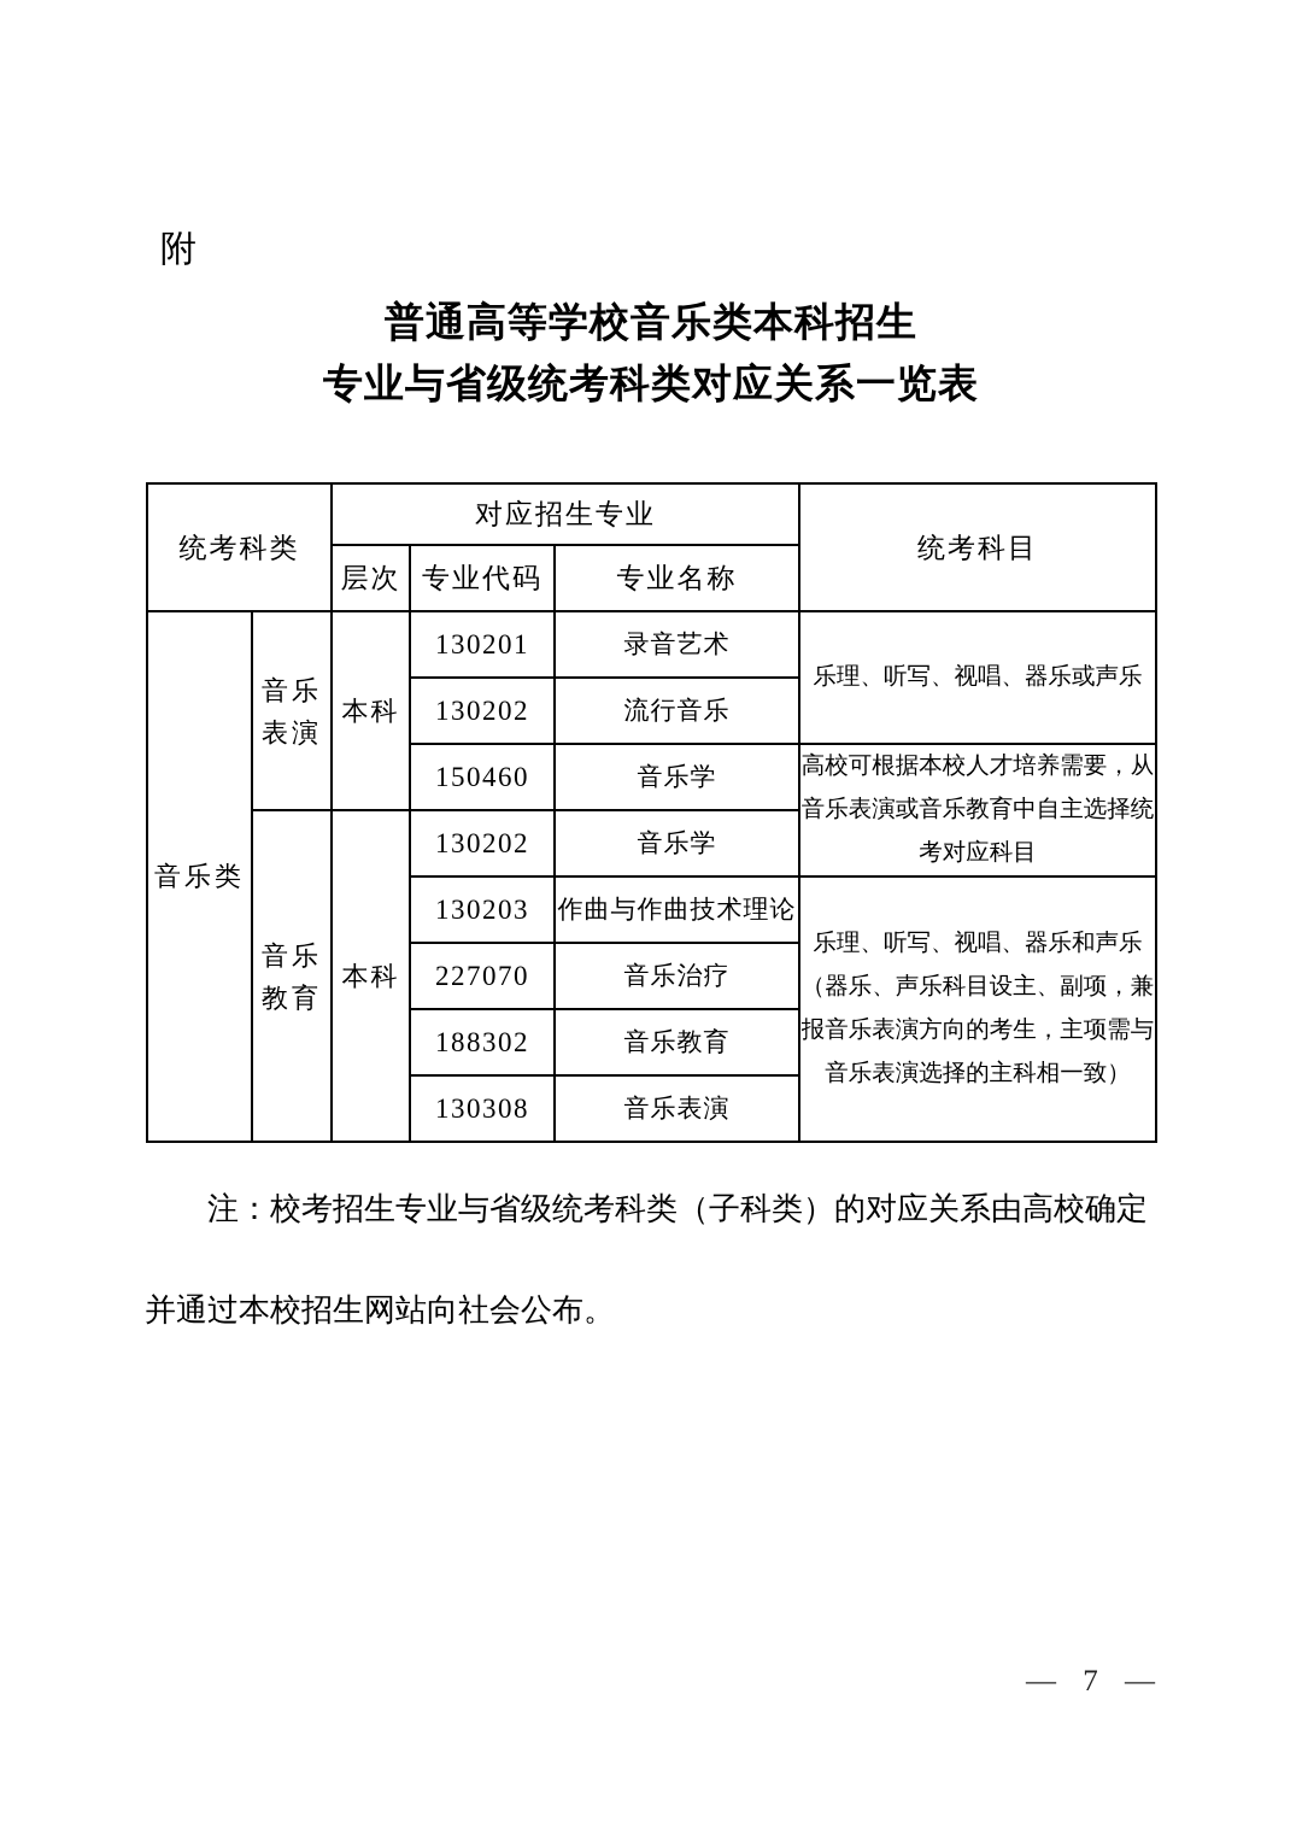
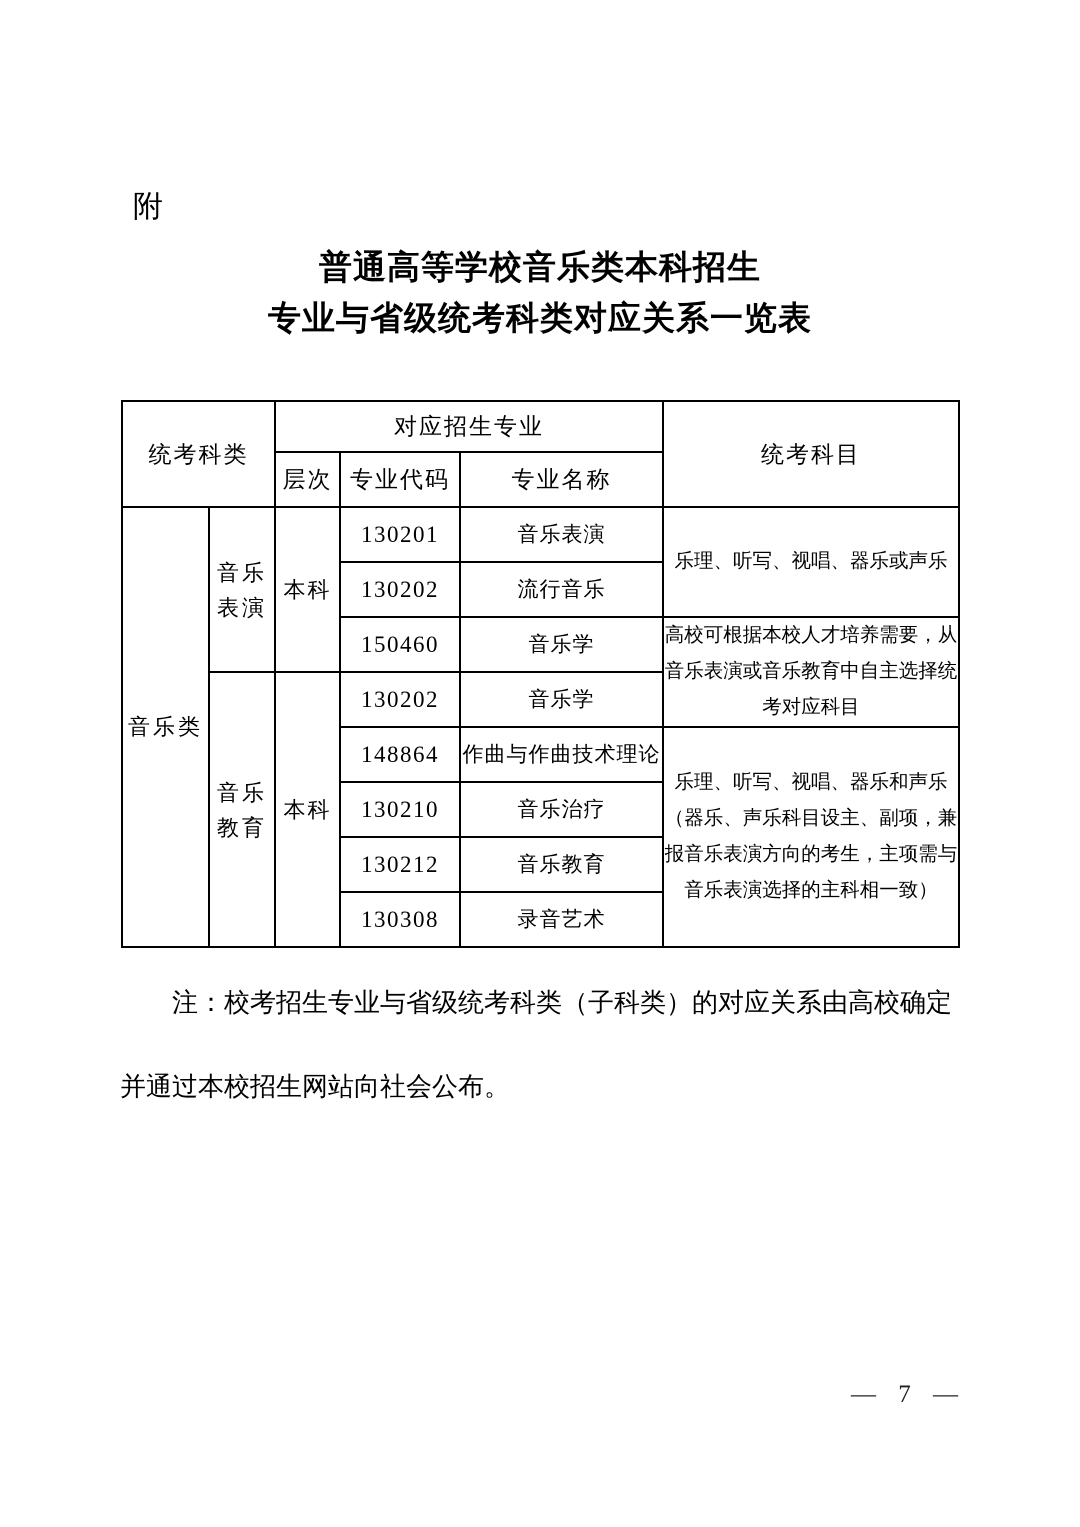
  附
  普通高等学校音乐类本科招生
  专业与省级统考科类对应关系一览表
  统考科类	对应招生专业	统考科目
  层次	专业代码	专业名称
- 音乐类	音乐 表演	本科	130201	录音艺术	乐理、听写、视唱、器乐或声乐
+ 音乐类	音乐 表演	本科	130201	音乐表演	乐理、听写、视唱、器乐或声乐
  130202	流行音乐
  150460	音乐学	高校可根据本校人才培养需要，从音乐表演或音乐教育中自主选择统考对应科目
  音乐 教育	本科	130202	音乐学
- 130203	作曲与作曲技术理论	乐理、听写、视唱、器乐和声乐（器乐、声乐科目设主、副项，兼报音乐表演方向的考生，主项需与音乐表演选择的主科相一致）
+ 148864	作曲与作曲技术理论	乐理、听写、视唱、器乐和声乐（器乐、声乐科目设主、副项，兼报音乐表演方向的考生，主项需与音乐表演选择的主科相一致）
- 227070	音乐治疗
+ 130210	音乐治疗
- 188302	音乐教育
+ 130212	音乐教育
- 130308	音乐表演
+ 130308	录音艺术
  注：校考招生专业与省级统考科类（子科类）的对应关系由高校确定并通过本校招生网站向社会公布。
  — 7 —
